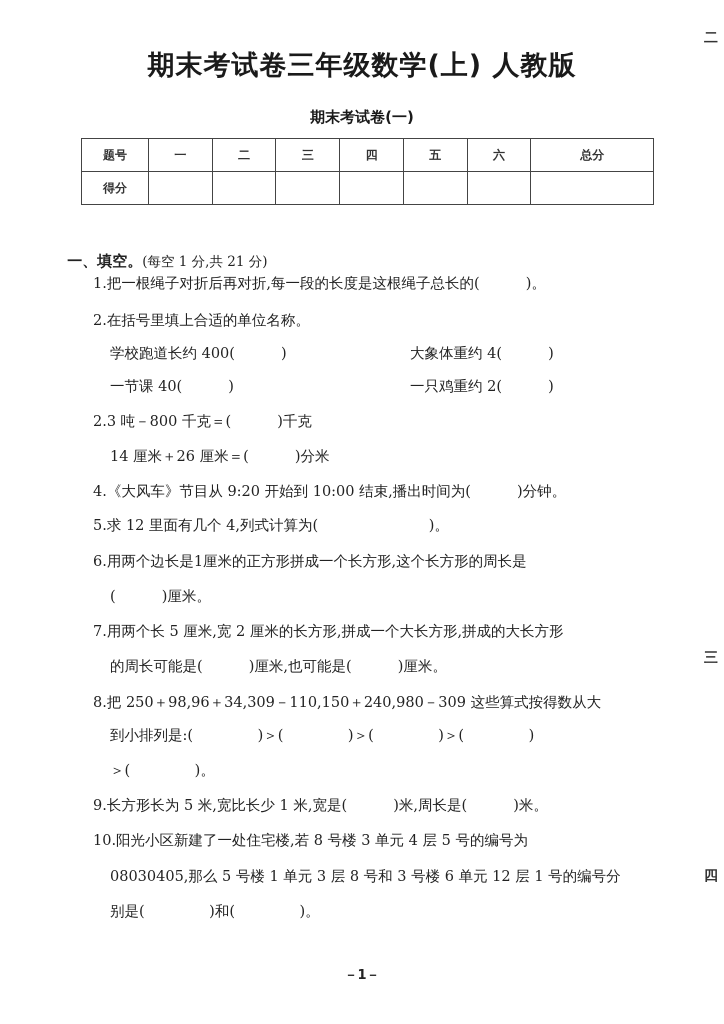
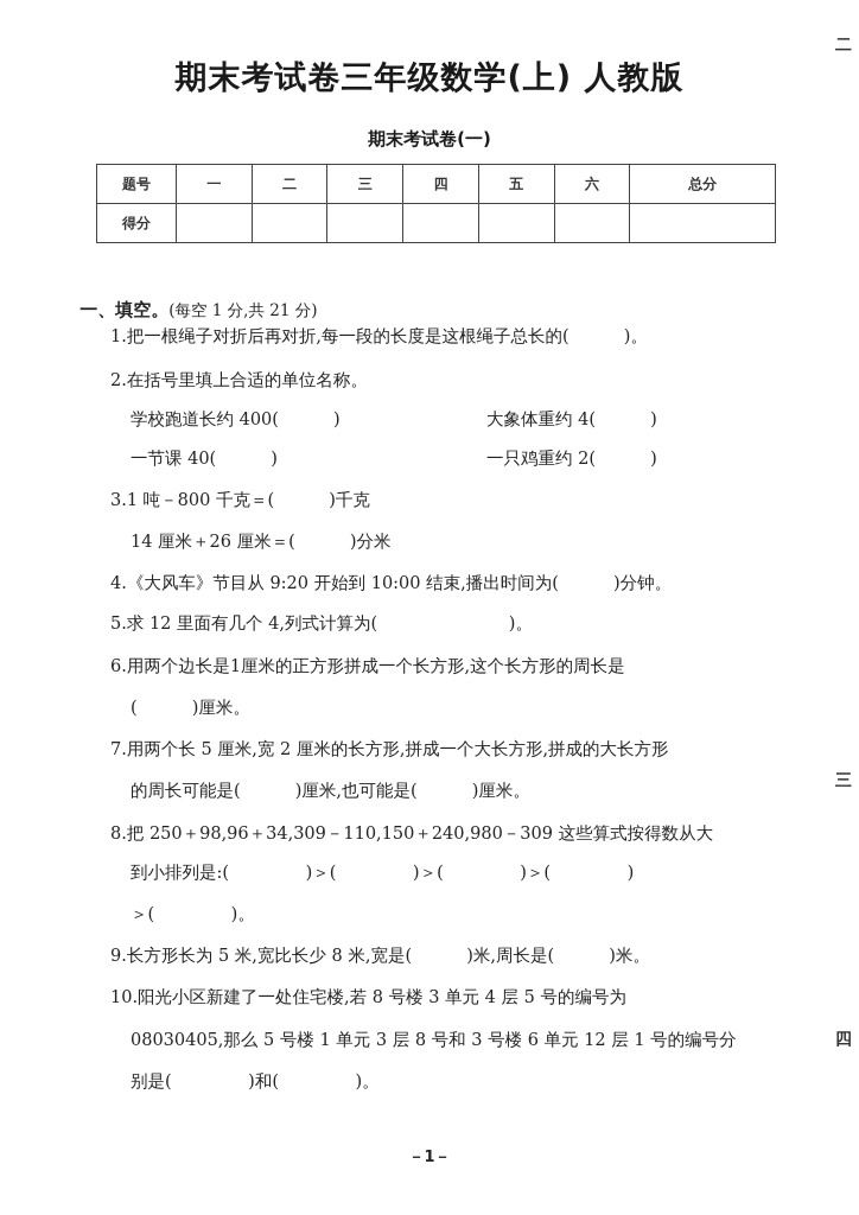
  期末考试卷三年级数学(上) 人教版
  期末考试卷(一)
  题号	一	二	三	四	五	六	总分
  得分
  二
  三
  四
  一、填空。(每空 1 分,共 21 分)
  1.把一根绳子对折后再对折,每一段的长度是这根绳子总长的( )。
  2.在括号里填上合适的单位名称。
  学校跑道长约 400( )
  大象体重约 4( )
  一节课 40( )
  一只鸡重约 2( )
- 2.3 吨－800 千克＝( )千克
+ 3.1 吨－800 千克＝( )千克
  14 厘米＋26 厘米＝( )分米
  4.《大风车》节目从 9:20 开始到 10:00 结束,播出时间为( )分钟。
  5.求 12 里面有几个 4,列式计算为( )。
  6.用两个边长是1厘米的正方形拼成一个长方形,这个长方形的周长是
  ( )厘米。
  7.用两个长 5 厘米,宽 2 厘米的长方形,拼成一个大长方形,拼成的大长方形
  的周长可能是( )厘米,也可能是( )厘米。
  8.把 250＋98,96＋34,309－110,150＋240,980－309 这些算式按得数从大
  到小排列是:( )＞( )＞( )＞( )
  ＞( )。
- 9.长方形长为 5 米,宽比长少 1 米,宽是( )米,周长是( )米。
+ 9.长方形长为 5 米,宽比长少 8 米,宽是( )米,周长是( )米。
  10.阳光小区新建了一处住宅楼,若 8 号楼 3 单元 4 层 5 号的编号为
  08030405,那么 5 号楼 1 单元 3 层 8 号和 3 号楼 6 单元 12 层 1 号的编号分
  别是( )和( )。
  －1－
